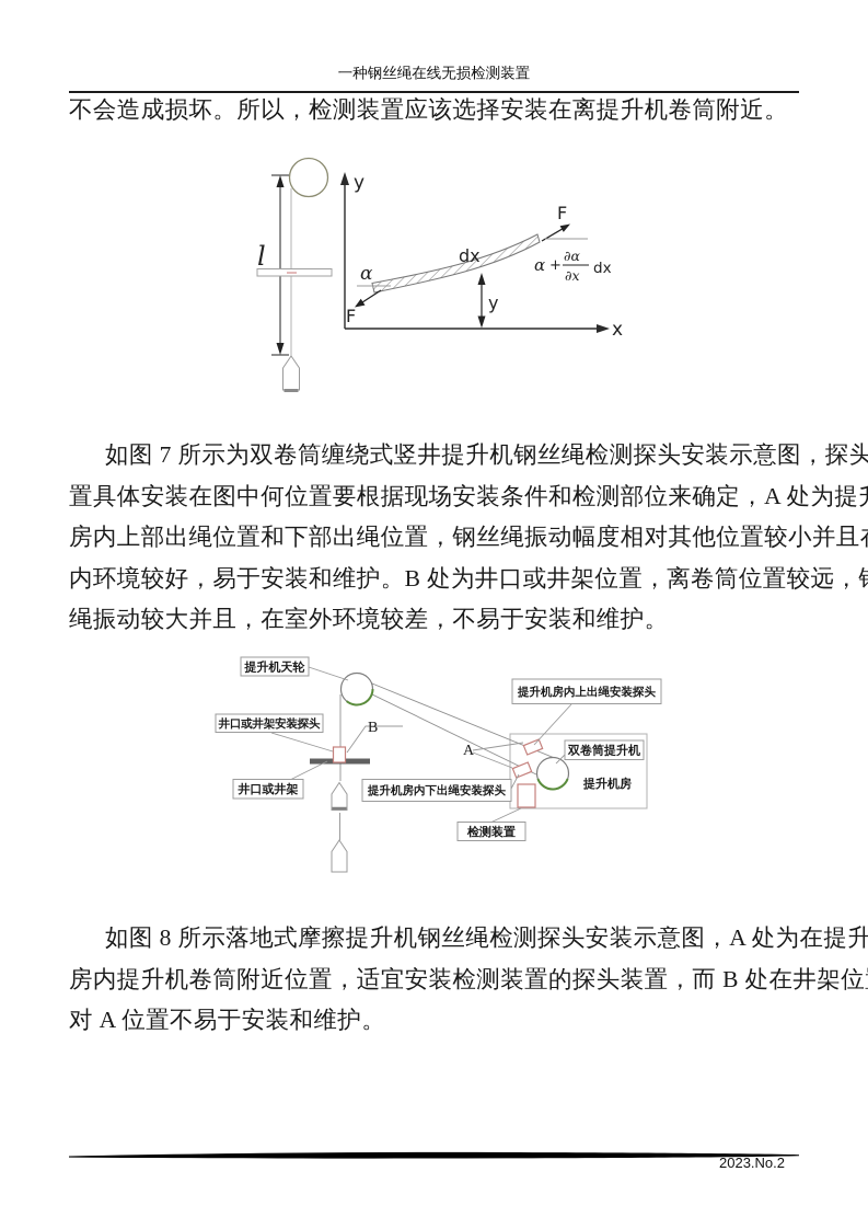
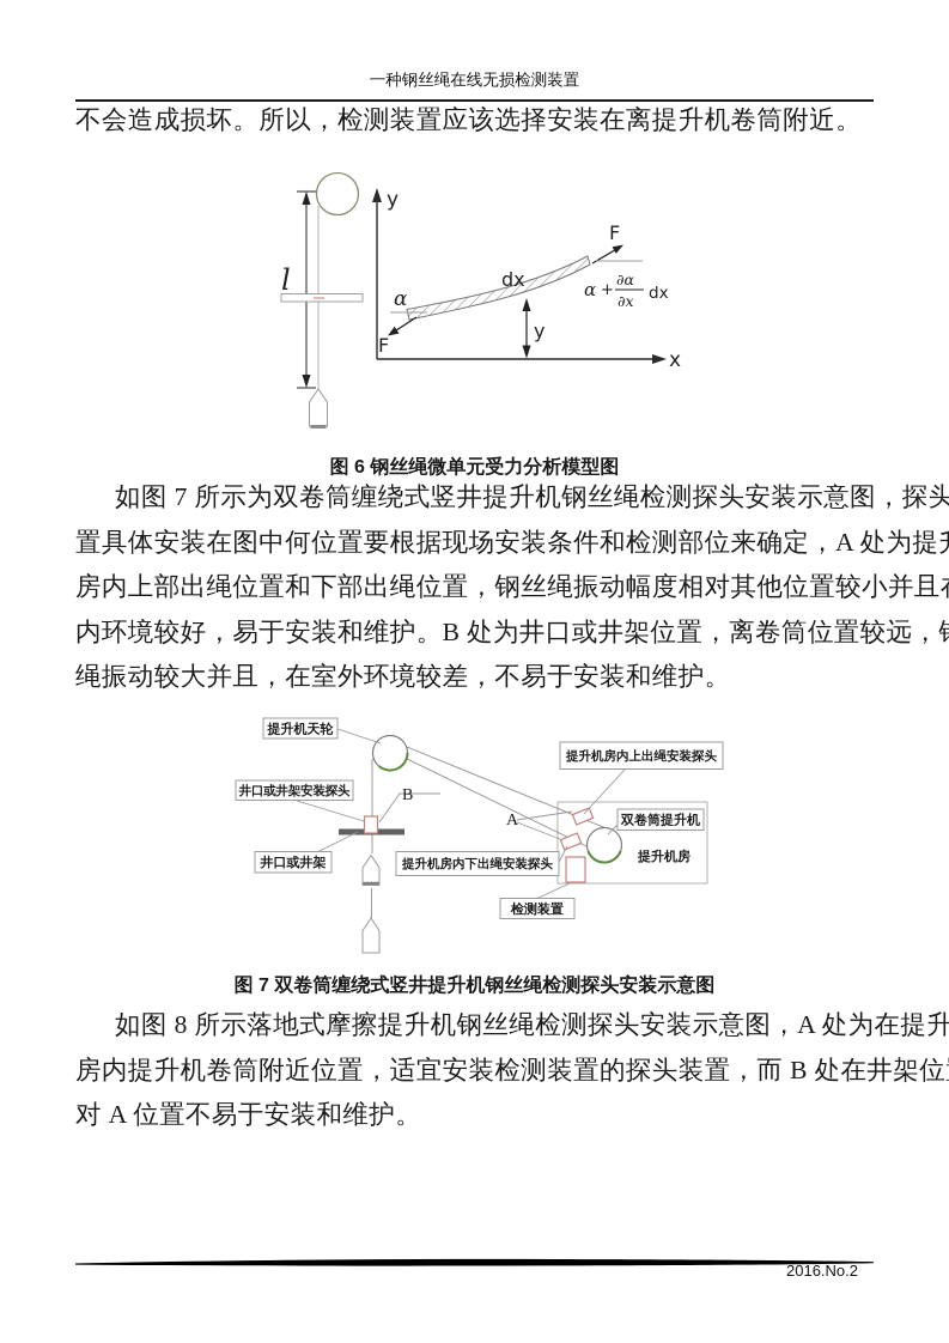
  一种钢丝绳在线无损检测装置
  不会造成损坏。所以，检测装置应该选择安装在离提升机卷筒附近。
  l
  y
  x
  dx
  α
  F
  F
  α
  +
  ∂α
  ∂x
  dx
  y
+ 图 6 钢丝绳微单元受力分析模型图
  如图 7 所示为双卷筒缠绕式竖井提升机钢丝绳检测探头安装示意图，探头
  置具体安装在图中何位置要根据现场安装条件和检测部位来确定，A 处为提
  房内上部出绳位置和下部出绳位置，钢丝绳振动幅度相对其他位置较小并且
  内环境较好，易于安装和维护。B 处为井口或井架位置，离卷筒位置较远，
  绳振动较大并且，在室外环境较差，不易于安装和维护。
  提升机天轮
  井口或井架安装探头
  B
  井口或井架
  提升机房内上出绳安装探头
  双卷筒提升机
  A
  提升机房内下出绳安装探头
  提升机房
  检测装置
+ 图 7 双卷筒缠绕式竖井提升机钢丝绳检测探头安装示意图
  如图 8 所示落地式摩擦提升机钢丝绳检测探头安装示意图，A 处为在提升
  房内提升机卷筒附近位置，适宜安装检测装置的探头装置，而 B 处在井架位
  对 A 位置不易于安装和维护。
- 2023.No.2
+ 2016.No.2
